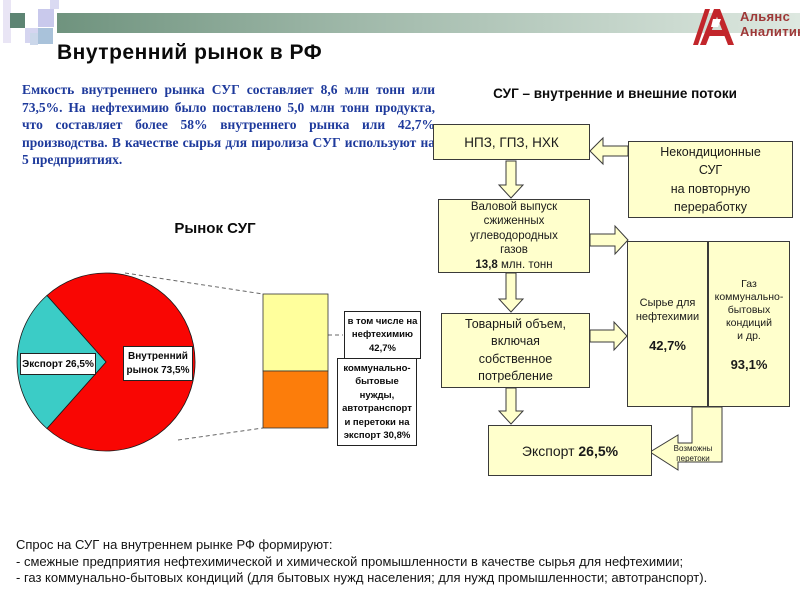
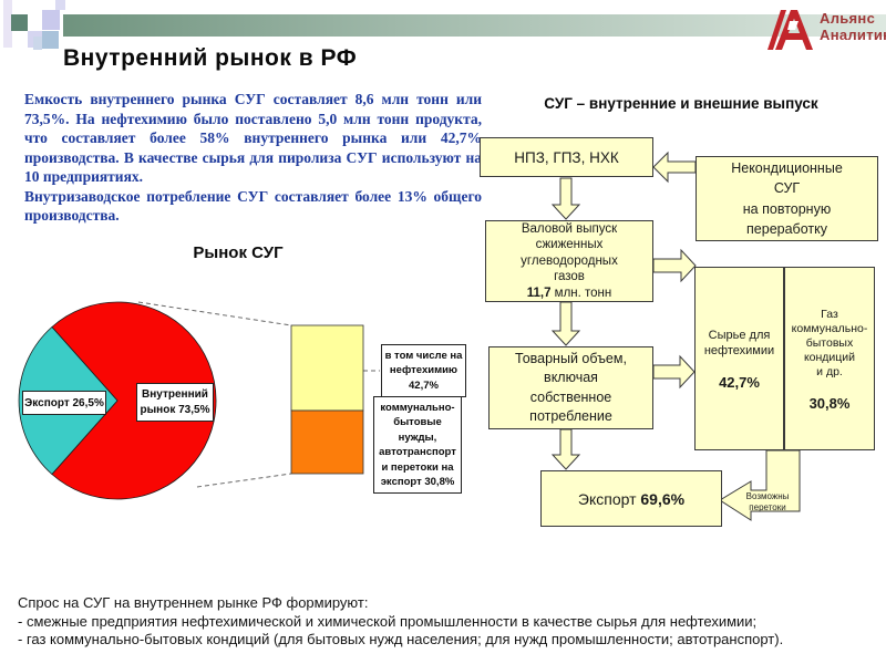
  Внутренний рынок в РФ
  Альянс
  Аналити
- Емкость внутреннего рынка СУГ составляет 8,6 млн тонн или 73,5%. На нефтехимию было поставлено 5,0 млн тонн продукта, что составляет более 58% внутреннего рынка или 42,7% производства. В качестве сырья для пиролиза СУГ используют на 5 предприятиях.
+ Емкость внутреннего рынка СУГ составляет 8,6 млн тонн или 73,5%. На нефтехимию было поставлено 5,0 млн тонн продукта, что составляет более 58% внутреннего рынка или 42,7% производства. В качестве сырья для пиролиза СУГ используют на 10 предприятиях.
+ Внутризаводское потребление СУГ составляет более 13% общего производства.
  Рынок СУГ
  Экспорт 26,5%
  Внутренний
  рынок 73,5%
  в том числе на
  нефтехимию
  42,7%
  коммунально-
  бытовые
  нужды,
  автотранспорт
  и перетоки на
  экспорт 30,8%
- СУГ – внутренние и внешние потоки
+ СУГ – внутренние и внешние выпуск
  НПЗ, ГПЗ, НХК
  Валовой выпуск
  сжиженных
  углеводородных
  газов
- 13,8 млн. тонн
+ 11,7 млн. тонн
  Товарный объем,
  включая
  собственное
  потребление
  Экспорт
- 26,5%
+ 69,6%
  Некондиционные
  СУГ
  на повторную
  переработку
  Сырье для
  нефтехимии
  42,7%
  Газ
  коммунально-
  бытовых
  кондиций
  и др.
- 93,1%
+ 30,8%
  Возможны
  перетоки
  Спрос на СУГ на внутреннем рынке РФ формируют:
  - смежные предприятия нефтехимической и химической промышленности в качестве сырья для нефтехимии;
  - газ коммунально-бытовых кондиций (для бытовых нужд населения; для нужд промышленности; автотранспорт).
